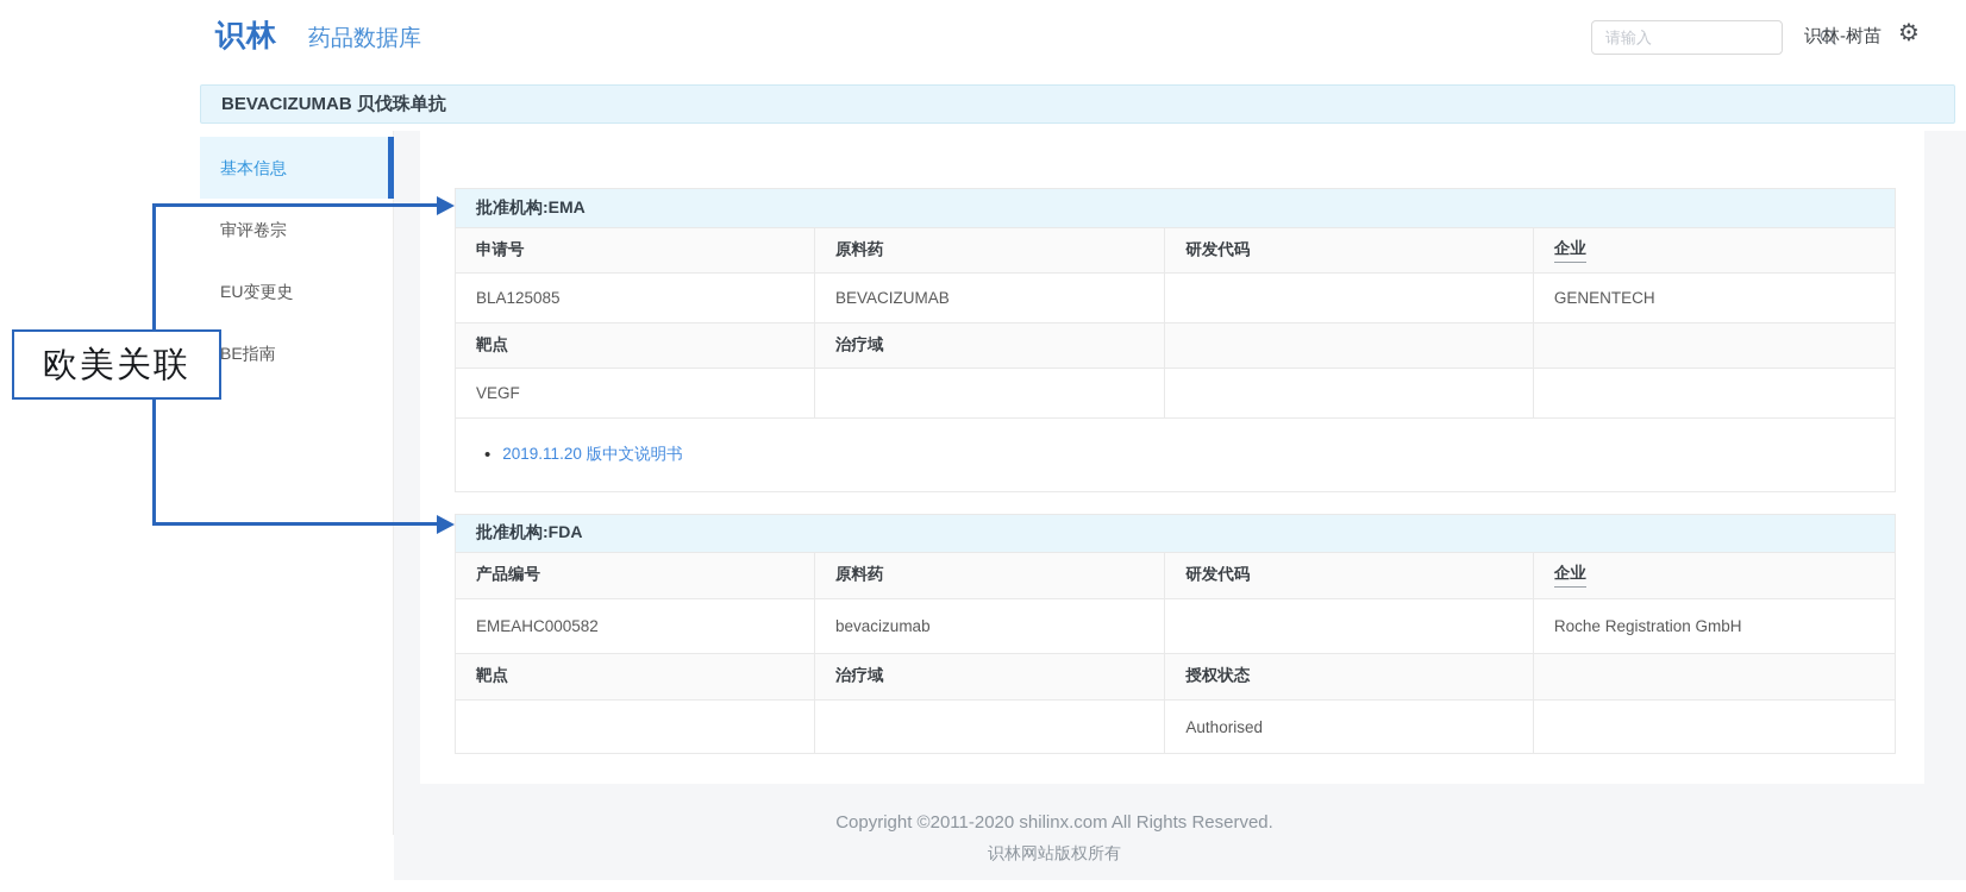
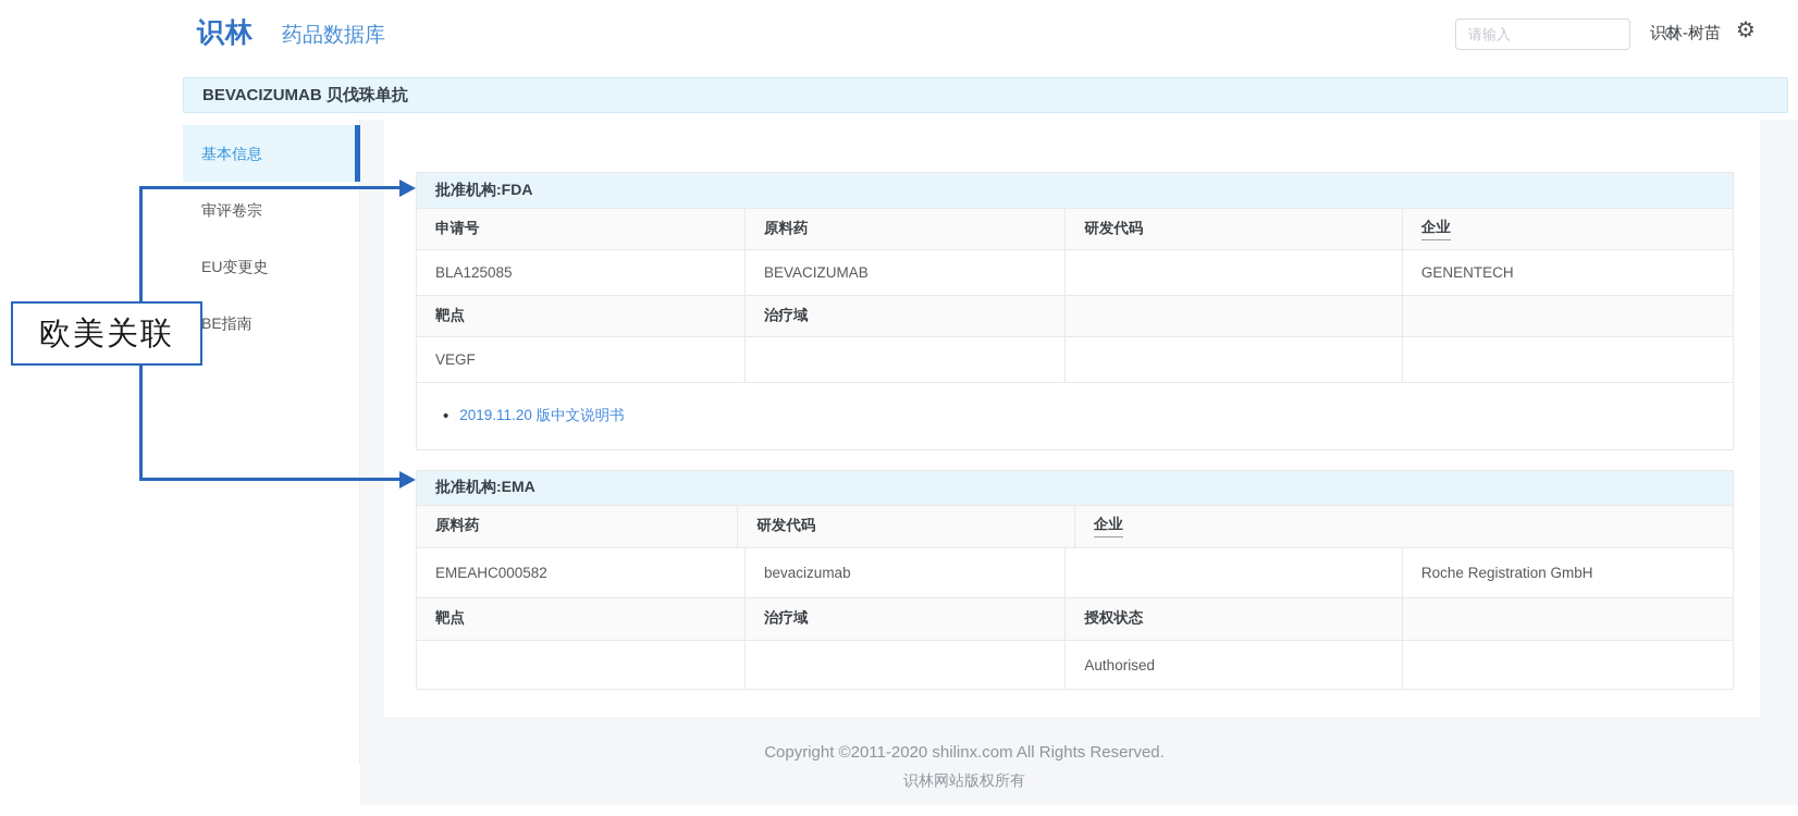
  识林
  药品数据库
  请输入
  识林-树苗
  ⚙
  BEVACIZUMAB 贝伐珠单抗
  基本信息
  审评卷宗
  EU变更史
  BE指南
- 批准机构:EMA
+ 批准机构:FDA
  申请号
  原料药
  研发代码
  企业
  BLA125085
  BEVACIZUMAB
  GENENTECH
  靶点
  治疗域
  VEGF
  •
  2019.11.20 版中文说明书
- 批准机构:FDA
+ 批准机构:EMA
- 产品编号
  原料药
  研发代码
  企业
  EMEAHC000582
  bevacizumab
  Roche Registration GmbH
  靶点
  治疗域
  授权状态
  Authorised
  Copyright ©2011-2020 shilinx.com All Rights Reserved.
  识林网站版权所有
  欧美关联
